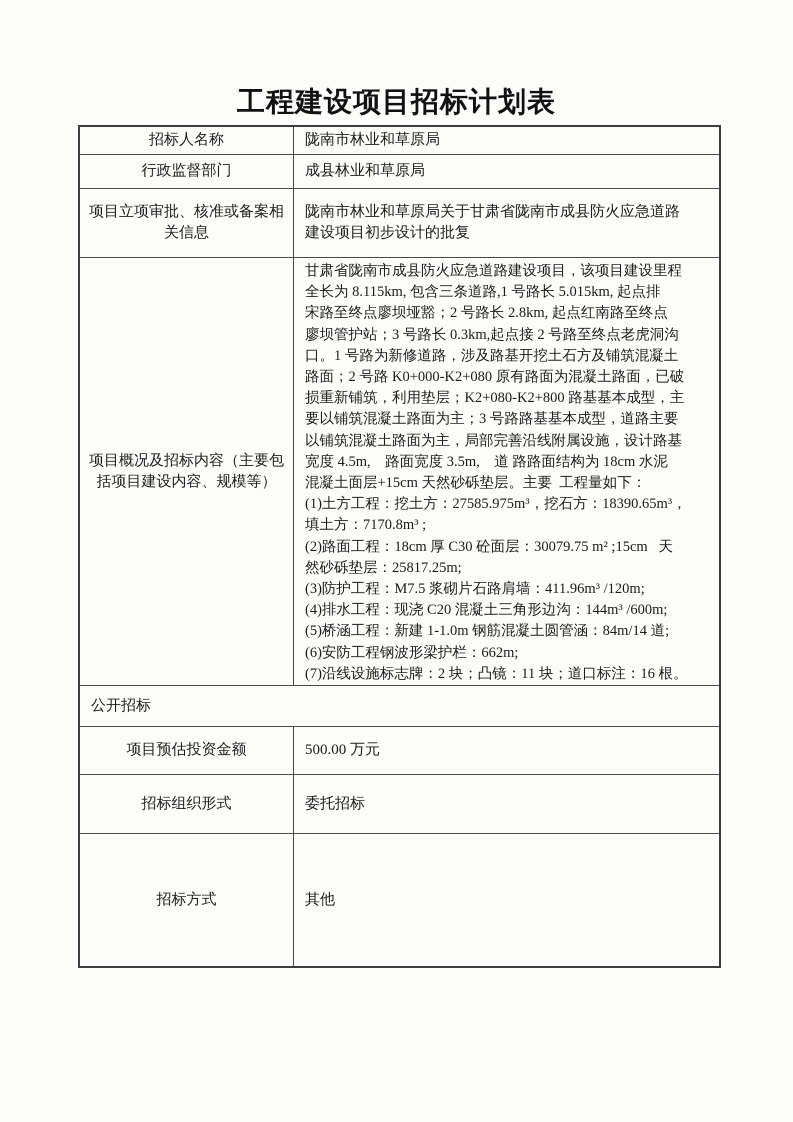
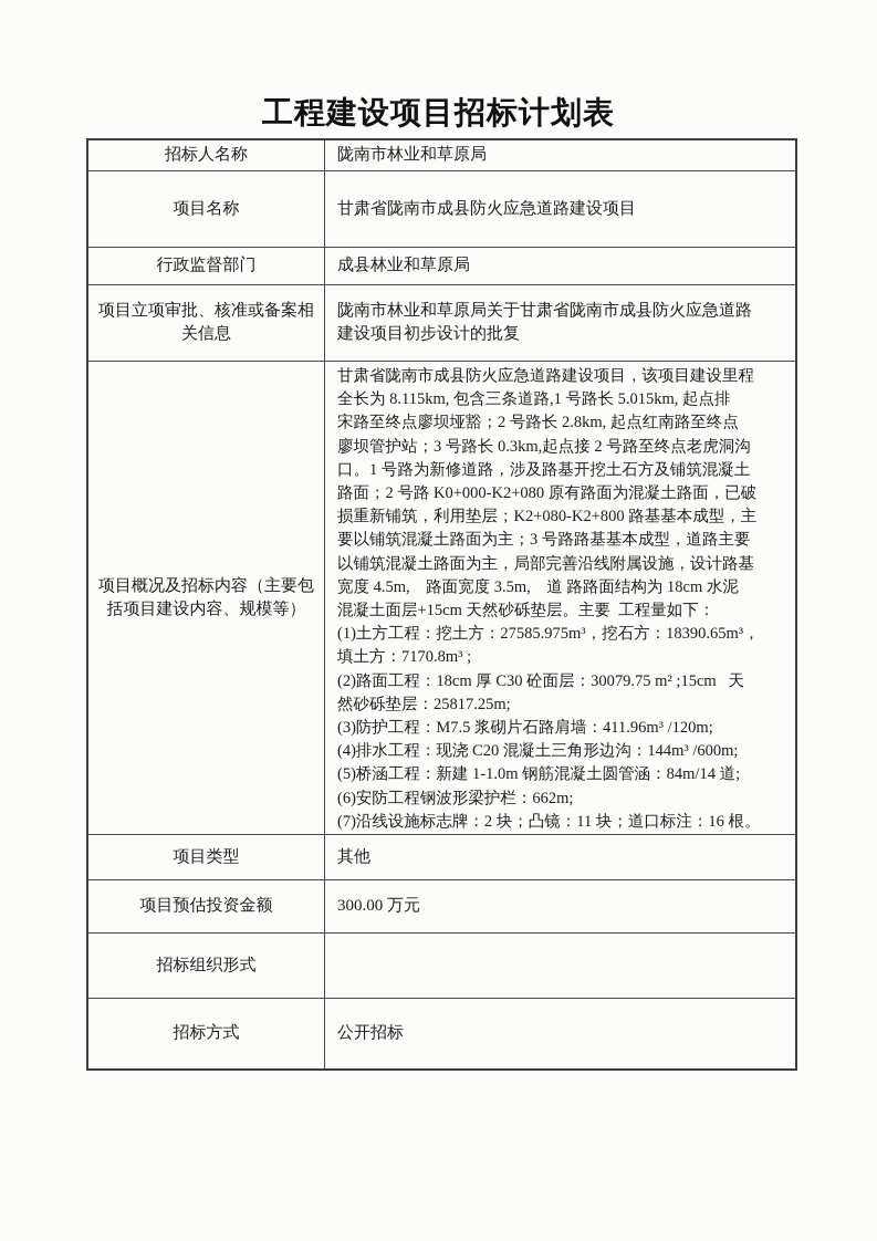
  工程建设项目招标计划表
  招标人名称
  陇南市林业和草原局
+ 项目名称
+ 甘肃省陇南市成县防火应急道路建设项目
  行政监督部门
  成县林业和草原局
  项目立项审批、核准或备案相关信息
  陇南市林业和草原局关于甘肃省陇南市成县防火应急道路
  建设项目初步设计的批复
  项目概况及招标内容（主要包括项目建设内容、规模等）
  甘肃省陇南市成县防火应急道路建设项目，该项目建设里程
  全长为 8.115km, 包含三条道路,1 号路长 5.015km, 起点排
  宋路至终点廖坝垭豁；2 号路长 2.8km, 起点红南路至终点
  廖坝管护站；3 号路长 0.3km,起点接 2 号路至终点老虎洞沟
  口。1 号路为新修道路，涉及路基开挖土石方及铺筑混凝土
  路面；2 号路 K0+000-K2+080 原有路面为混凝土路面，已破
  损重新铺筑，利用垫层；K2+080-K2+800 路基基本成型，主
  要以铺筑混凝土路面为主；3 号路路基基本成型，道路主要
  以铺筑混凝土路面为主，局部完善沿线附属设施，设计路基
  宽度 4.5m, 路面宽度 3.5m, 道 路路面结构为 18cm 水泥
  混凝土面层+15cm 天然砂砾垫层。主要 工程量如下：
  (1)土方工程：挖土方：27585.975m³，挖石方：18390.65m³，
  填土方：7170.8m³ ;
  (2)路面工程：18cm 厚 C30 砼面层：30079.75 m² ;15cm 天
  然砂砾垫层：25817.25m;
  (3)防护工程：M7.5 浆砌片石路肩墙：411.96m³ /120m;
  (4)排水工程：现浇 C20 混凝土三角形边沟：144m³ /600m;
  (5)桥涵工程：新建 1-1.0m 钢筋混凝土圆管涵：84m/14 道;
  (6)安防工程钢波形梁护栏：662m;
  (7)沿线设施标志牌：2 块；凸镜：11 块；道口标注：16 根。
+ 项目类型
- 公开招标
+ 其他
  项目预估投资金额
- 500.00 万元
+ 300.00 万元
  招标组织形式
- 委托招标
  招标方式
- 其他
+ 公开招标
